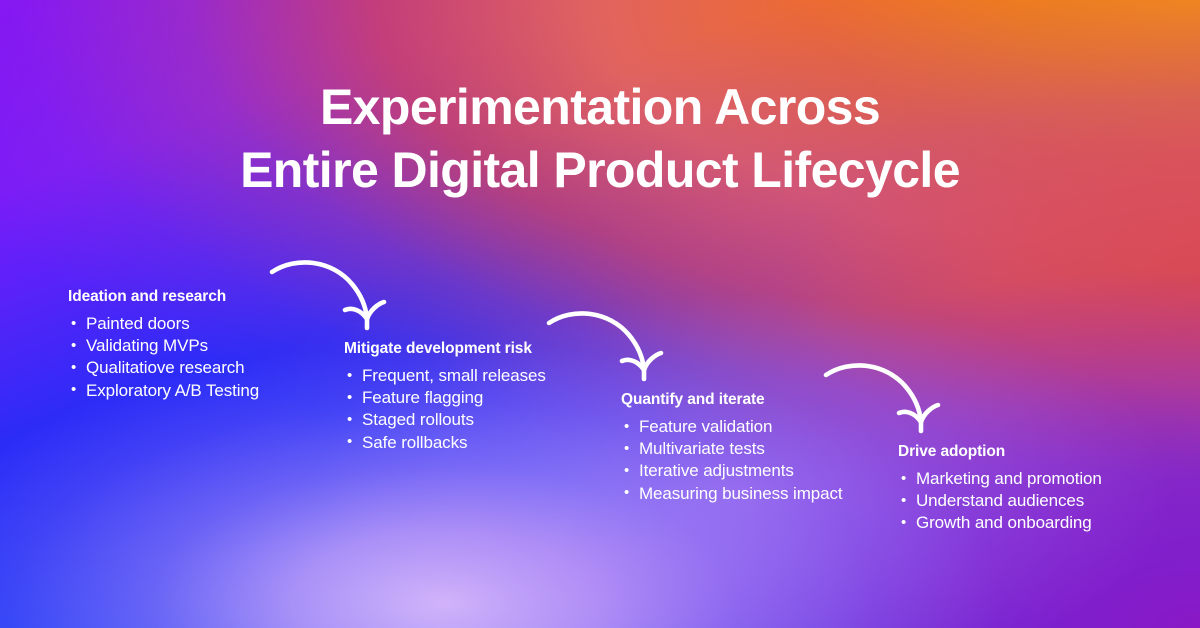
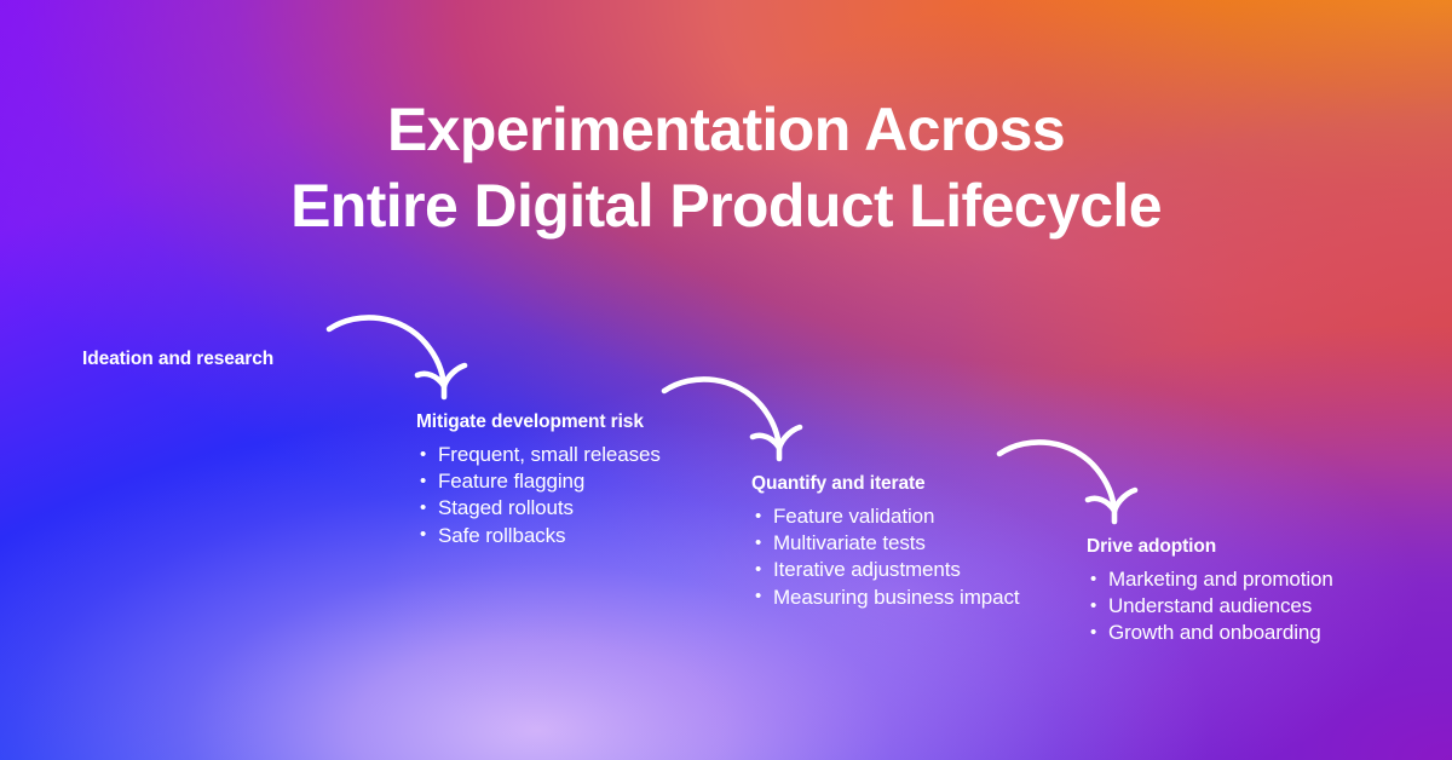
  Experimentation Across
  Entire Digital Product Lifecycle
  Ideation and research
- Painted doors
- Validating MVPs
- Qualitatiove research
- Exploratory A/B Testing
  Mitigate development risk
  Frequent, small releases
  Feature flagging
  Staged rollouts
  Safe rollbacks
  Quantify and iterate
  Feature validation
  Multivariate tests
  Iterative adjustments
  Measuring business impact
  Drive adoption
  Marketing and promotion
  Understand audiences
  Growth and onboarding
